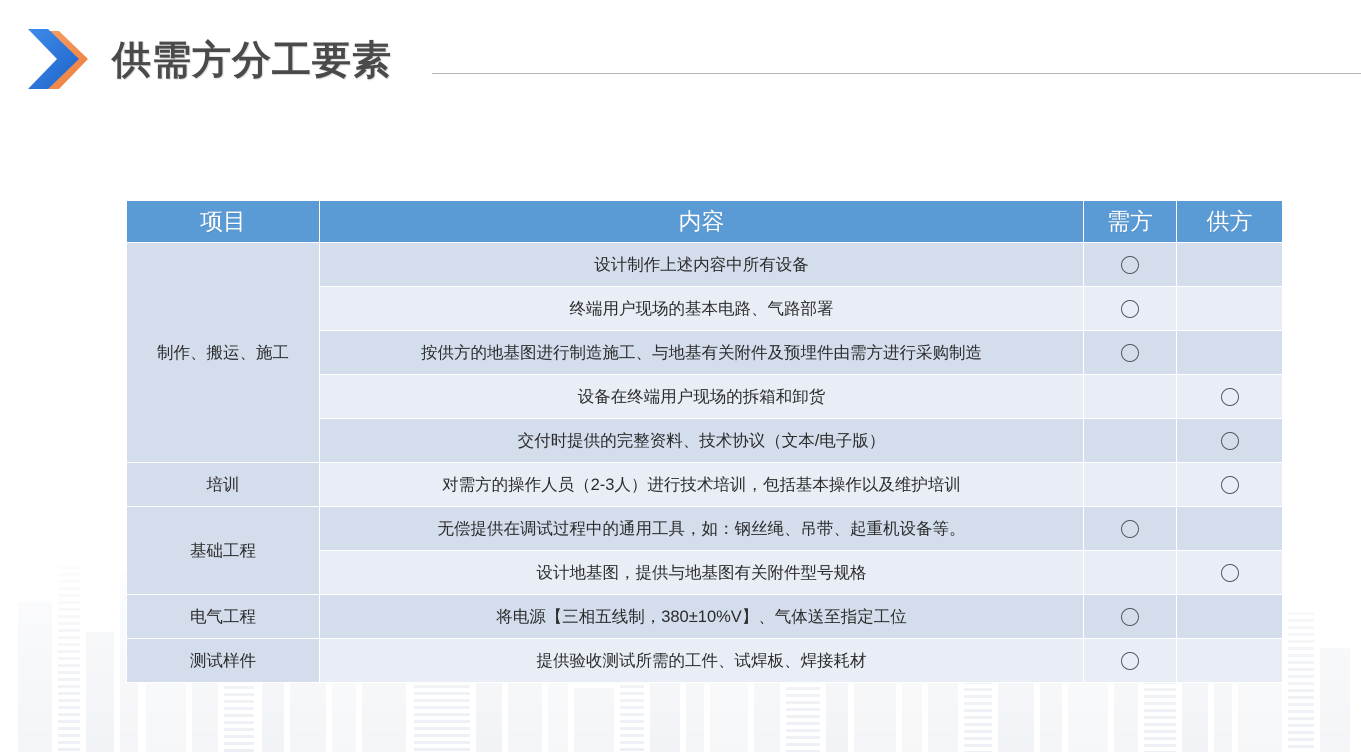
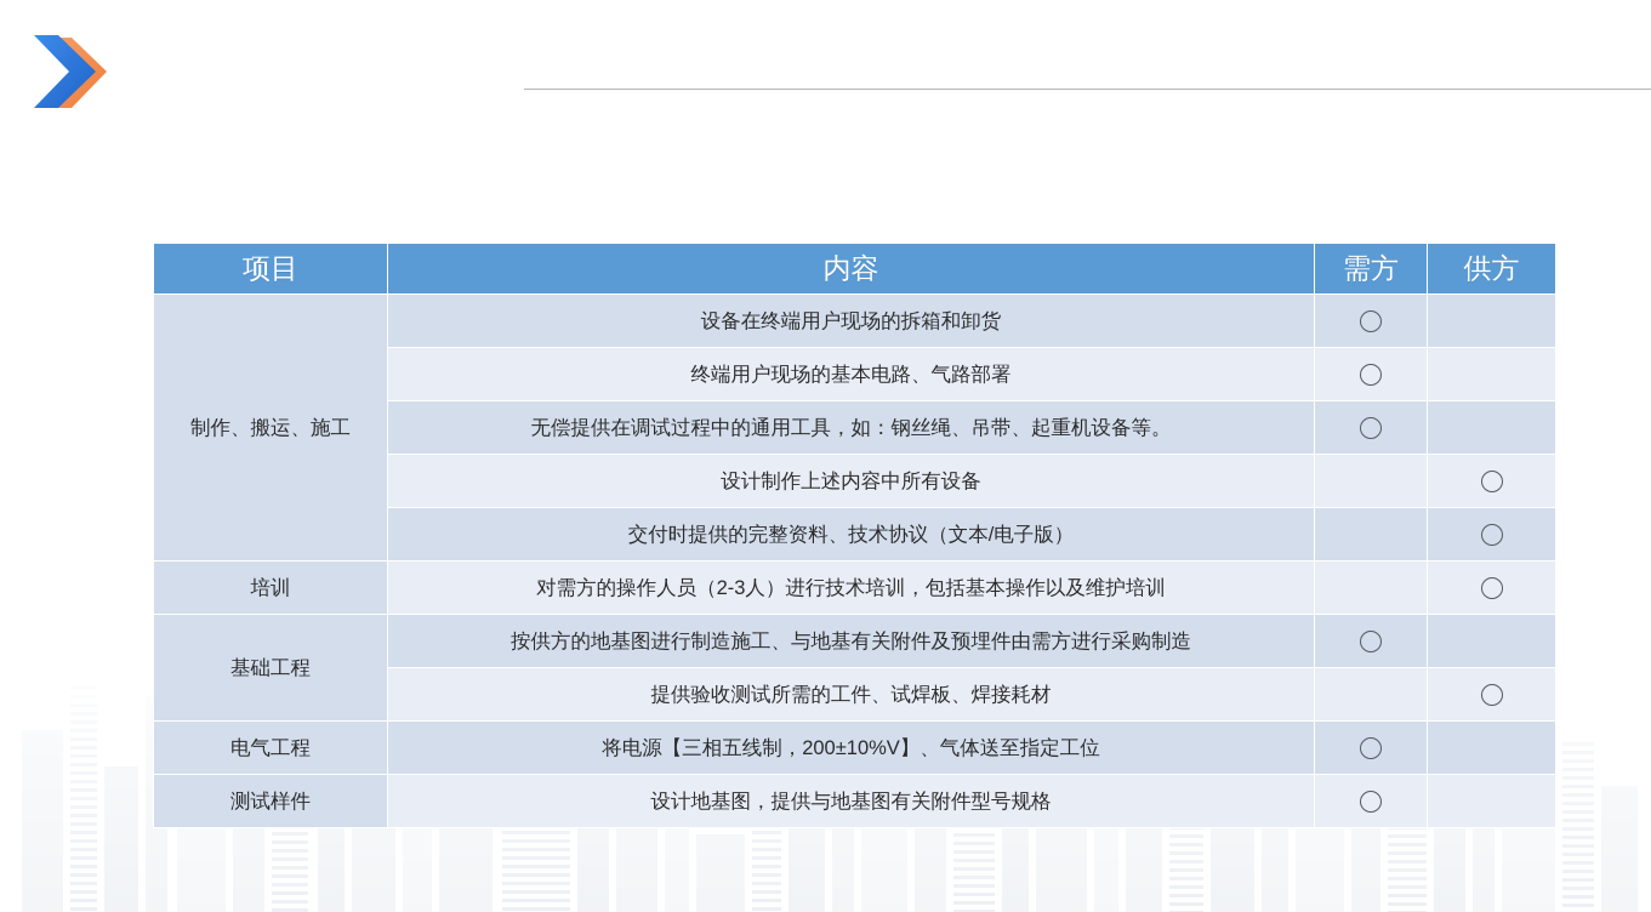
- 供需方分工要素
  项目	内容	需方	供方
- 制作、搬运、施工	设计制作上述内容中所有设备
+ 制作、搬运、施工	设备在终端用户现场的拆箱和卸货
  终端用户现场的基本电路、气路部署
- 按供方的地基图进行制造施工、与地基有关附件及预埋件由需方进行采购制造
+ 无偿提供在调试过程中的通用工具，如：钢丝绳、吊带、起重机设备等。
- 设备在终端用户现场的拆箱和卸货
+ 设计制作上述内容中所有设备
  交付时提供的完整资料、技术协议（文本/电子版）
  培训	对需方的操作人员（2-3人）进行技术培训，包括基本操作以及维护培训
- 基础工程	无偿提供在调试过程中的通用工具，如：钢丝绳、吊带、起重机设备等。
+ 基础工程	按供方的地基图进行制造施工、与地基有关附件及预埋件由需方进行采购制造
- 设计地基图，提供与地基图有关附件型号规格
+ 提供验收测试所需的工件、试焊板、焊接耗材
- 电气工程	将电源【三相五线制，380±10%V】、气体送至指定工位
+ 电气工程	将电源【三相五线制，200±10%V】、气体送至指定工位
- 测试样件	提供验收测试所需的工件、试焊板、焊接耗材
+ 测试样件	设计地基图，提供与地基图有关附件型号规格
